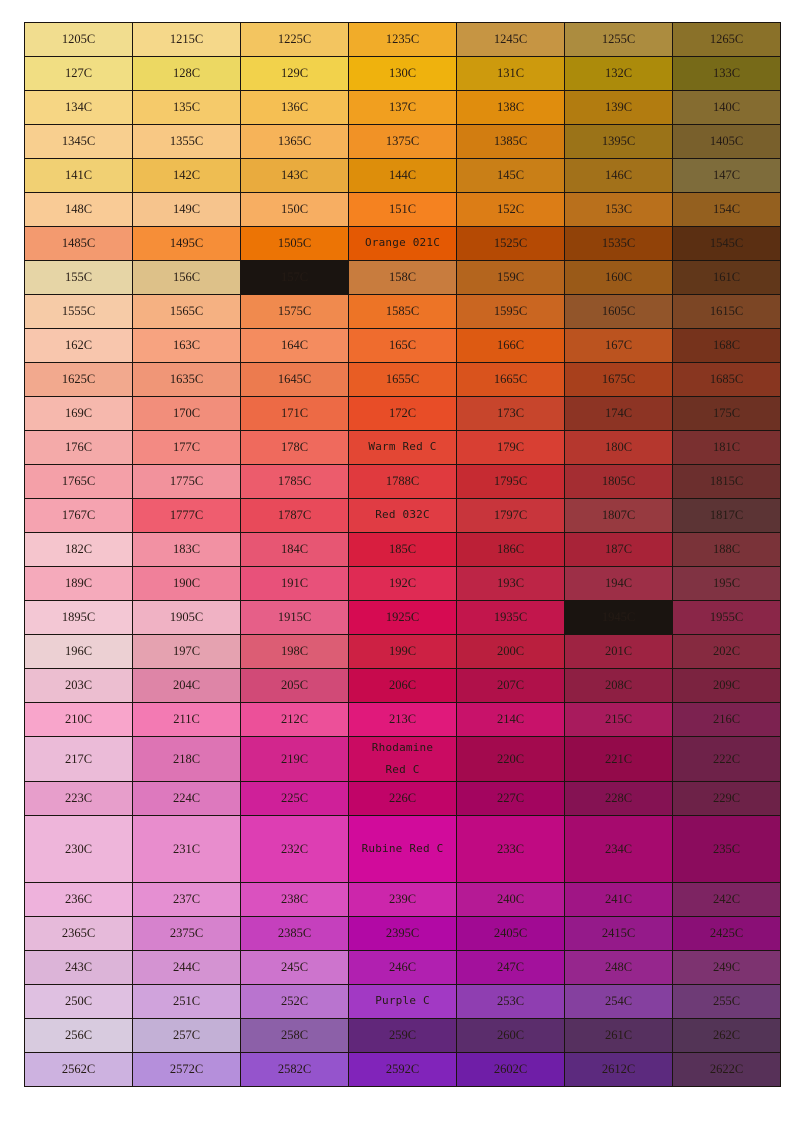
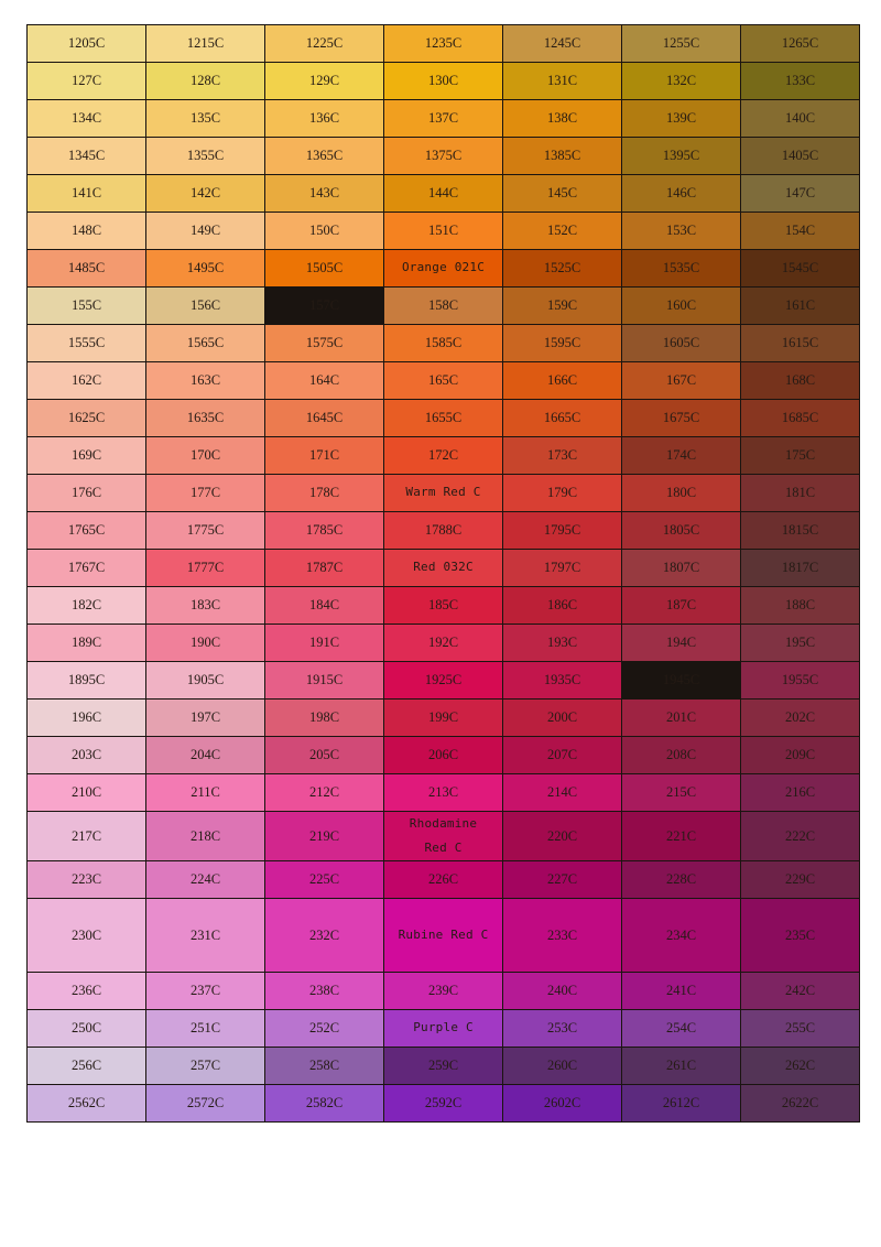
  1205C	1215C	1225C	1235C	1245C	1255C	1265C
  127C	128C	129C	130C	131C	132C	133C
  134C	135C	136C	137C	138C	139C	140C
  1345C	1355C	1365C	1375C	1385C	1395C	1405C
  141C	142C	143C	144C	145C	146C	147C
  148C	149C	150C	151C	152C	153C	154C
  1485C	1495C	1505C	Orange 021C	1525C	1535C	1545C
  155C	156C		158C	159C	160C	161C
  1555C	1565C	1575C	1585C	1595C	1605C	1615C
  162C	163C	164C	165C	166C	167C	168C
  1625C	1635C	1645C	1655C	1665C	1675C	1685C
  169C	170C	171C	172C	173C	174C	175C
  176C	177C	178C	Warm Red C	179C	180C	181C
  1765C	1775C	1785C	1788C	1795C	1805C	1815C
  1767C	1777C	1787C	Red 032C	1797C	1807C	1817C
  182C	183C	184C	185C	186C	187C	188C
  189C	190C	191C	192C	193C	194C	195C
  1895C	1905C	1915C	1925C	1935C		1955C
  196C	197C	198C	199C	200C	201C	202C
  203C	204C	205C	206C	207C	208C	209C
  210C	211C	212C	213C	214C	215C	216C
  217C	218C	219C	Rhodamine Red C	220C	221C	222C
  223C	224C	225C	226C	227C	228C	229C
  230C	231C	232C	Rubine Red C	233C	234C	235C
  236C	237C	238C	239C	240C	241C	242C
- 2365C	2375C	2385C	2395C	2405C	2415C	2425C
- 243C	244C	245C	246C	247C	248C	249C
  250C	251C	252C	Purple C	253C	254C	255C
  256C	257C	258C	259C	260C	261C	262C
  2562C	2572C	2582C	2592C	2602C	2612C	2622C
